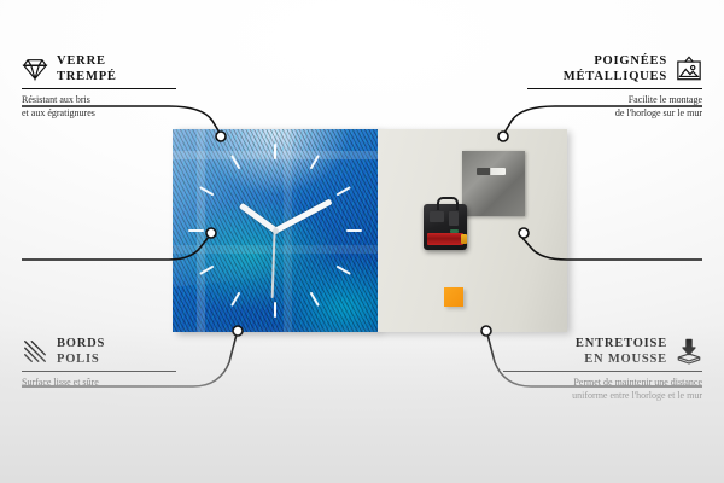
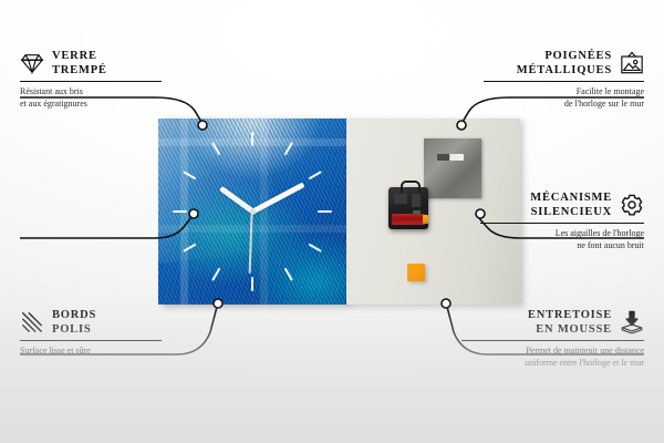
  VERRE
  TREMPÉ
  Résistant aux bris
  et aux égratignures
  POIGNÉES
  MÉTALLIQUES
  Facilite le montage
  de l'horloge sur le mur
+ MÉCANISME
+ SILENCIEUX
+ Les aiguilles de l'horloge
+ ne font aucun bruit
